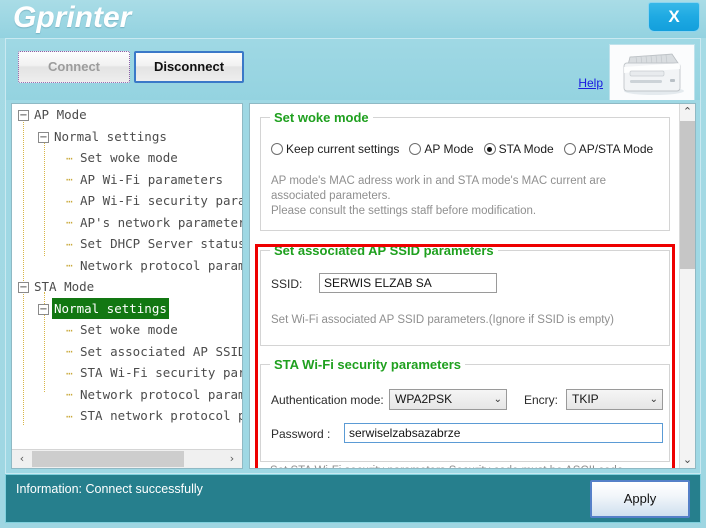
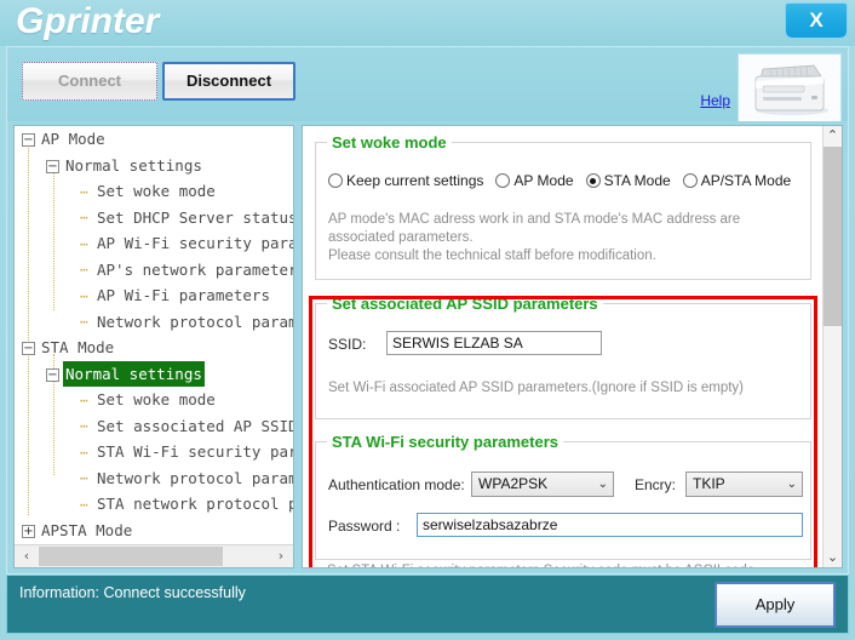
  Gprinter
  X
  Connect
  Disconnect
  Help
  − AP Mode
  − Normal settings
  ⋯ Set woke mode
- ⋯ AP Wi-Fi parameters
+ ⋯ Set DHCP Server status
  ⋯ AP Wi-Fi security para
  ⋯ AP's network parameter
- ⋯ Set DHCP Server status
+ ⋯ AP Wi-Fi parameters
  ⋯ Network protocol param
  − STA Mode
  − Normal settings
  ⋯ Set woke mode
  ⋯ STA Wi-Fi security par
  ⋯ Network protocol param
+ + APSTA Mode
  ‹
  ›
  Set woke mode
  Keep current settings AP Mode STA Mode AP/STA Mode
- AP mode's MAC adress work in and STA mode's MAC current are
+ AP mode's MAC adress work in and STA mode's MAC address are
  associated parameters.
- Please consult the settings staff before modification.
+ Please consult the technical staff before modification.
  Set associated AP SSID parameters
  SSID:
  SERWIS ELZAB SA
  Set Wi-Fi associated AP SSID parameters.(Ignore if SSID is empty)
  STA Wi-Fi security parameters
  Authentication mode:
  WPA2PSK
  ⌄
  Encry:
  TKIP
  ⌄
  Password :
  serwiselzabsazabrze
  ⌃
  ⌄
  Information: Connect successfully
  Apply
